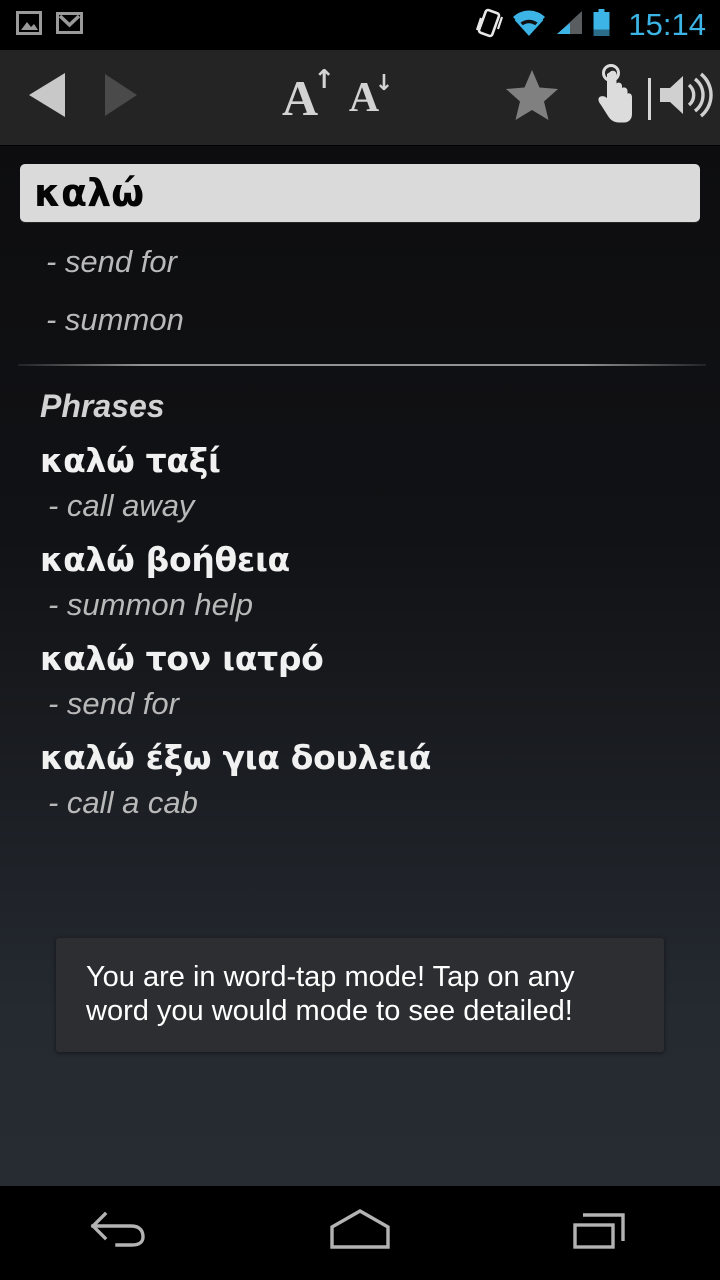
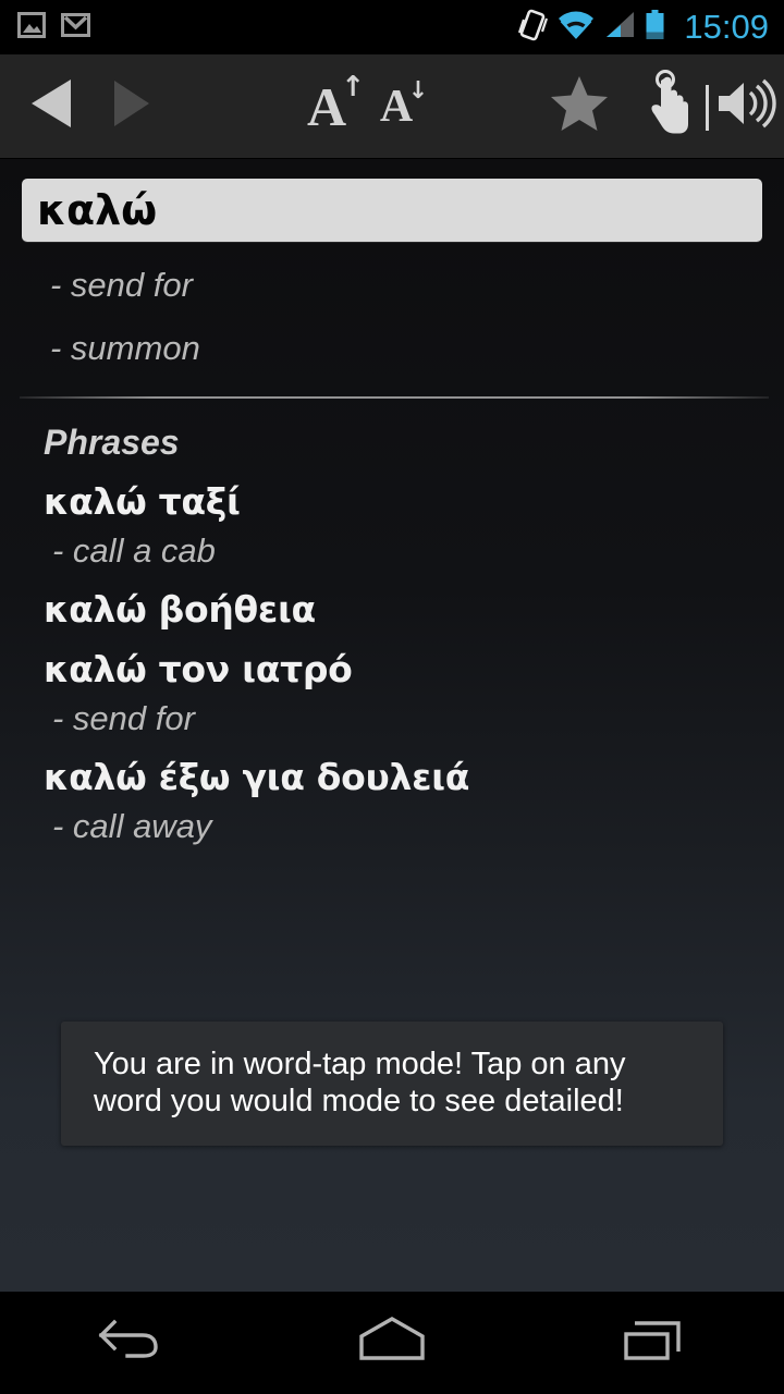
- 15:14
+ 15:09
  A
  ↑
  A
  ↓
  καλώ
  - send for
  - summon
  Phrases
  καλώ ταξί
- - call away
+ - call a cab
  καλώ βοήθεια
- - summon help
  καλώ τον ιατρό
  - send for
  καλώ έξω για δουλειά
- - call a cab
+ - call away
  You are in word-tap mode! Tap on any word you would mode to see detailed!
